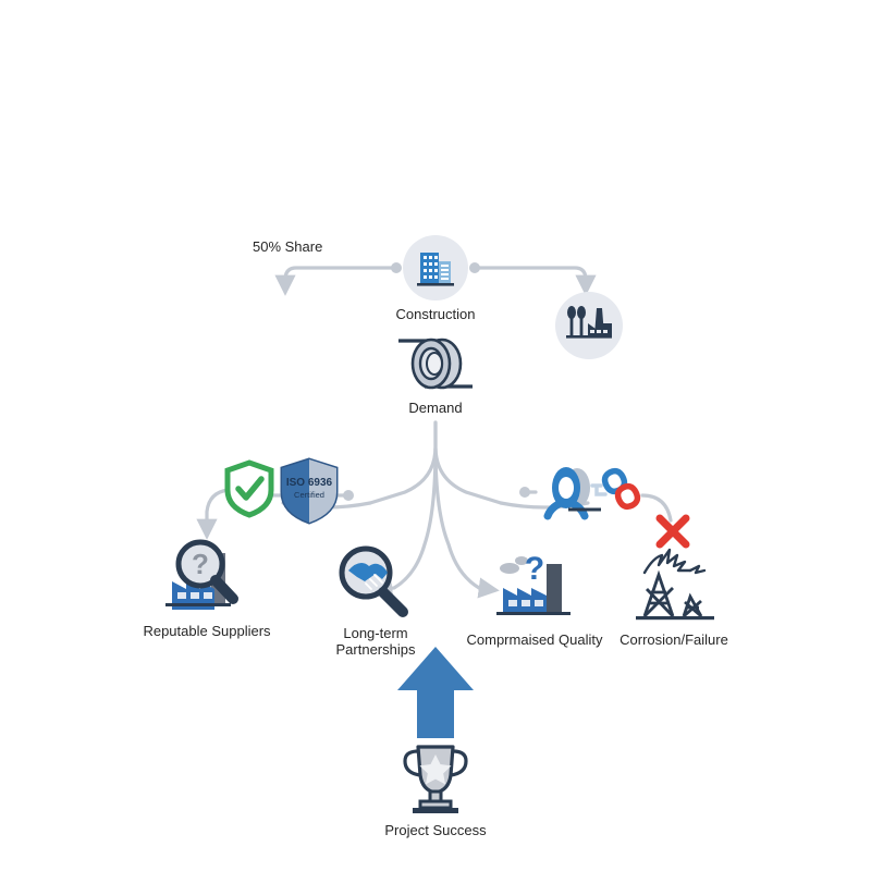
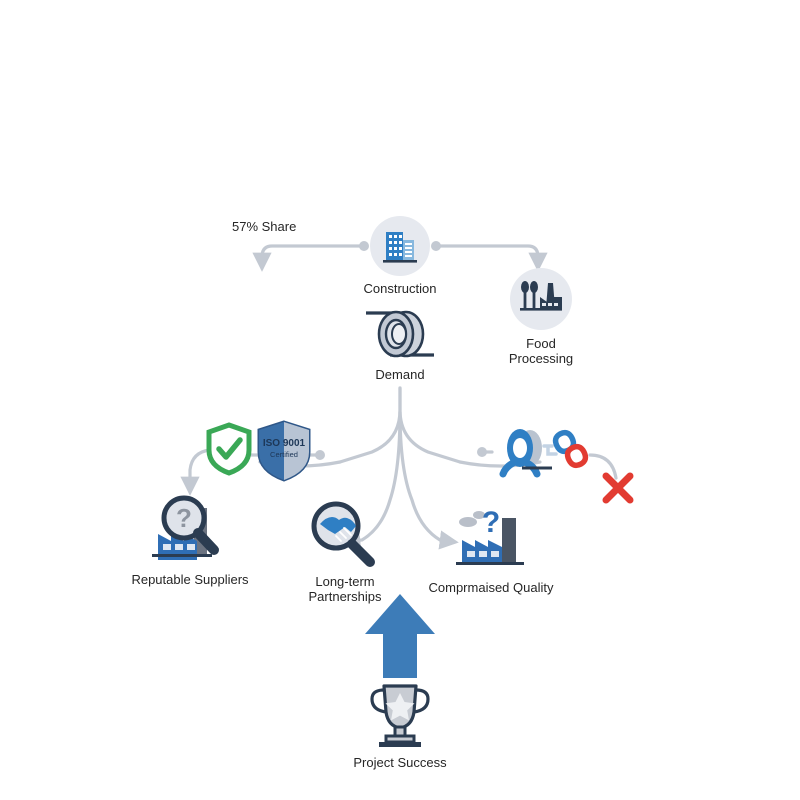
- 50% Share
+ 57% Share
  Construction
+ Food Processing
  Demand
- ISO 6936
+ ISO 9001
  Certified
  ?
  Reputable Suppliers
  Long-term
  Partnerships
  ?
  Comprmaised Quality
- Corrosion/Failure
  Project Success
